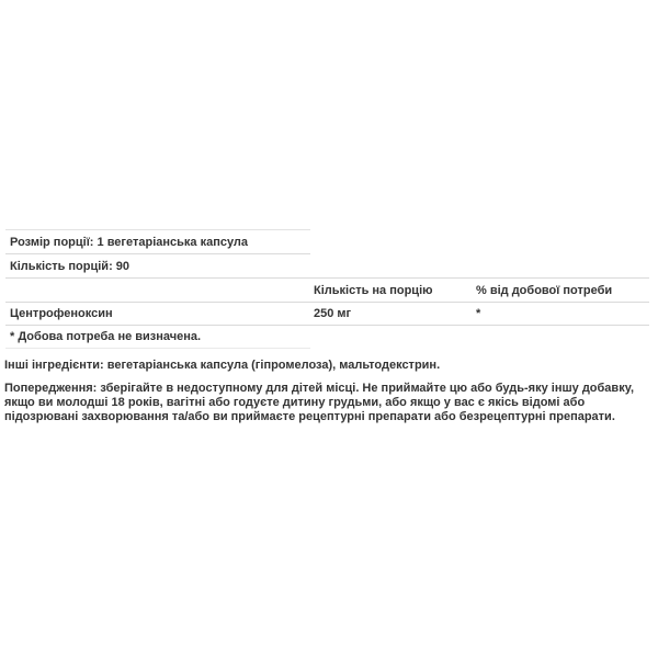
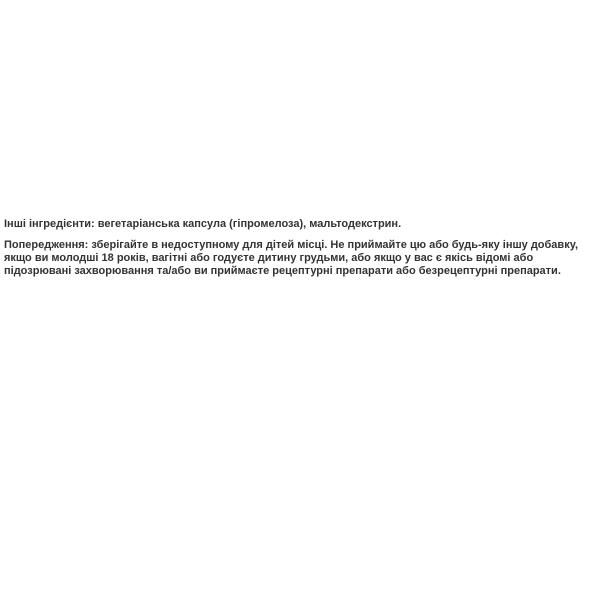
- Розмір порції: 1 вегетаріанська капсула
- Кількість порцій: 90
- Кількість на порцію
- % від добової потреби
- Центрофеноксин
- 250 мг
- *
- * Добова потреба не визначена.
  Інші інгредієнти: вегетаріанська капсула (гіпромелоза), мальтодекстрин.
  Попередження: зберігайте в недоступному для дітей місці. Не приймайте цю або будь-яку іншу добавку, якщо ви молодші 18 років, вагітні або годуєте дитину грудьми, або якщо у вас є якісь відомі або підозрювані захворювання та/або ви приймаєте рецептурні препарати або безрецептурні препарати.
